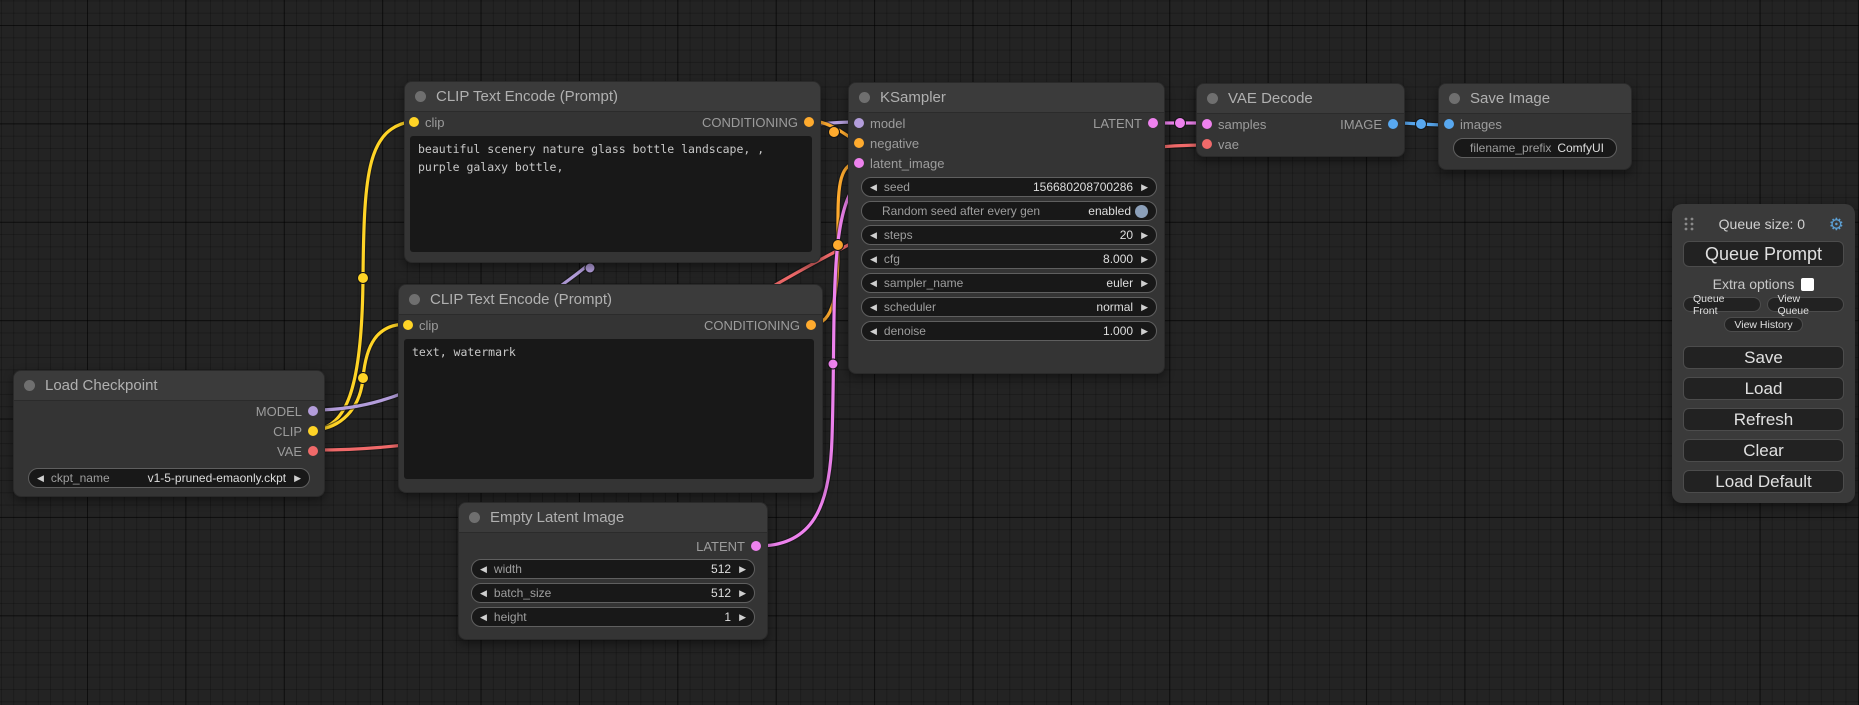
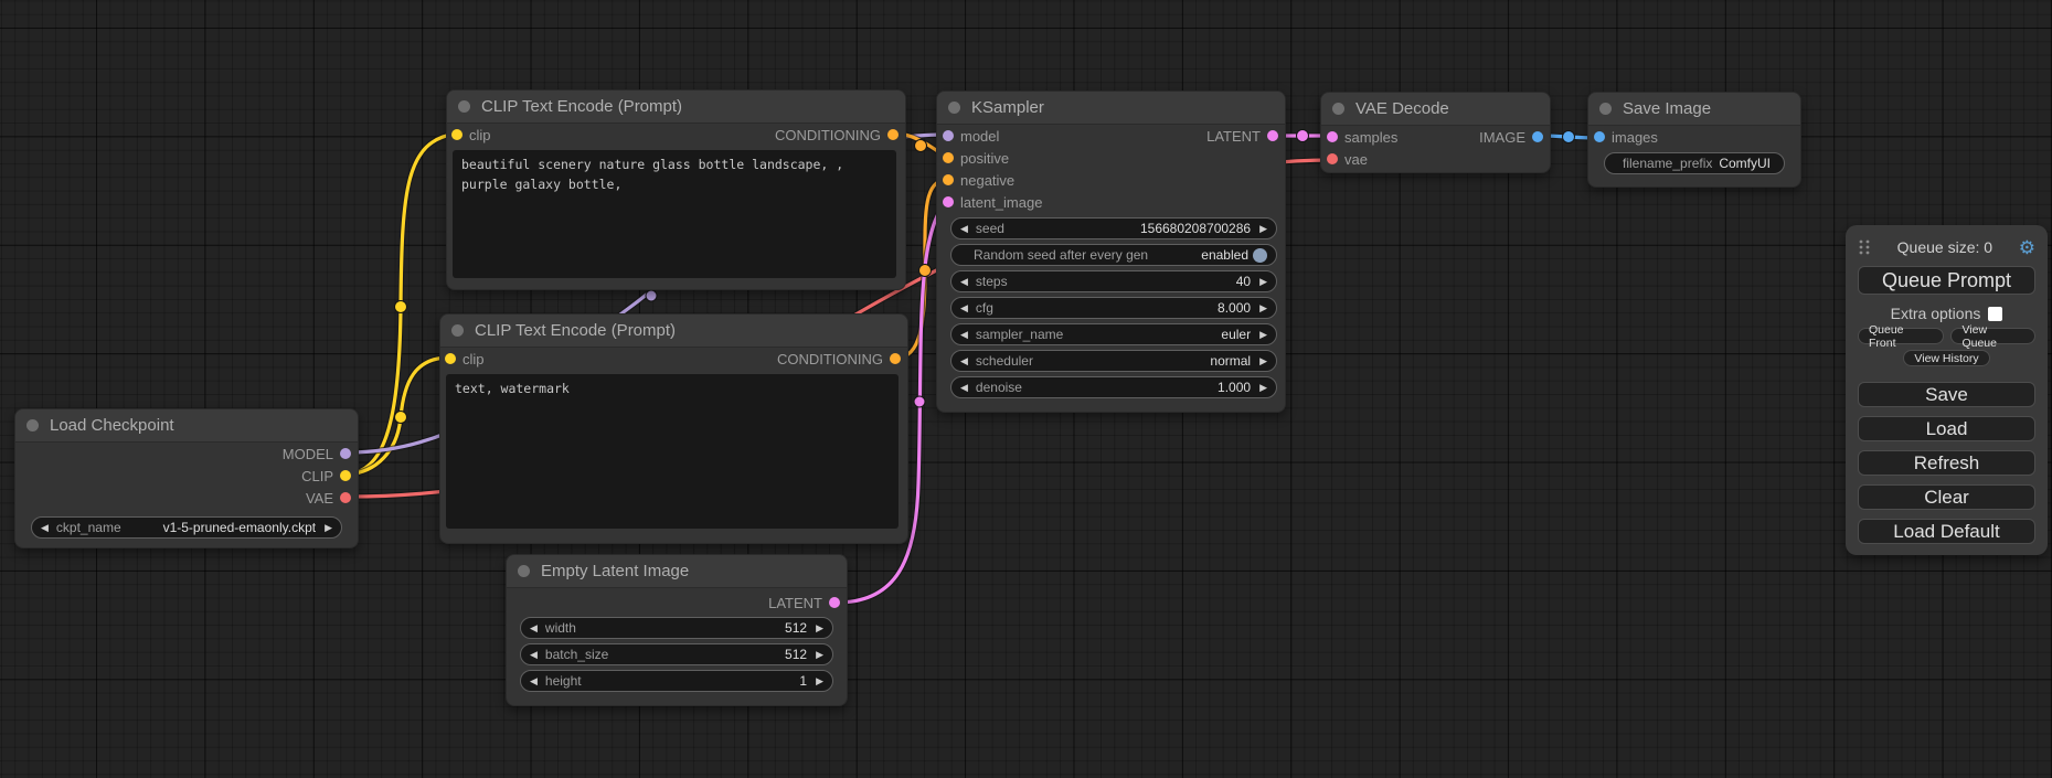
  Load Checkpoint
  MODEL
  CLIP
  VAE
  ◀
  ckpt_name
  v1-5-pruned-emaonly.ckpt
  ▶
  CLIP Text Encode (Prompt)
  clip
  CONDITIONING
  beautiful scenery nature glass bottle landscape, , purple galaxy bottle,
  CLIP Text Encode (Prompt)
  clip
  CONDITIONING
  text, watermark
  Empty Latent Image
  LATENT
  ◀
  width
  512
  ▶
  ◀
  batch_size
  512
  ▶
  ◀
  height
  1
  ▶
  KSampler
  model
  LATENT
+ positive
  negative
  latent_image
  ◀
  seed
  156680208700286
  ▶
  Random seed after every gen
  enabled
  ◀
  steps
- 20
+ 40
  ▶
  ◀
  cfg
  8.000
  ▶
  ◀
  sampler_name
  euler
  ▶
  ◀
  scheduler
  normal
  ▶
  ◀
  denoise
  1.000
  ▶
  VAE Decode
  samples
  IMAGE
  vae
  Save Image
  images
  filename_prefix
  ComfyUI
  Queue size: 0
  ⚙
  Queue Prompt
  Extra options
  Queue Front
  View Queue
  View History
  Save
  Load
  Refresh
  Clear
  Load Default
